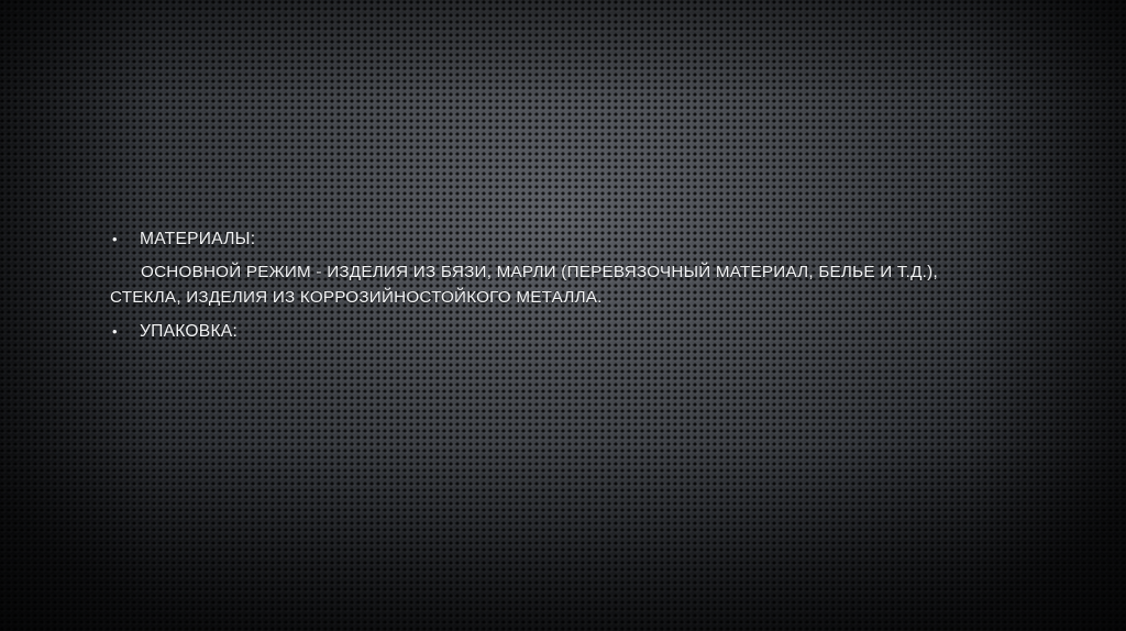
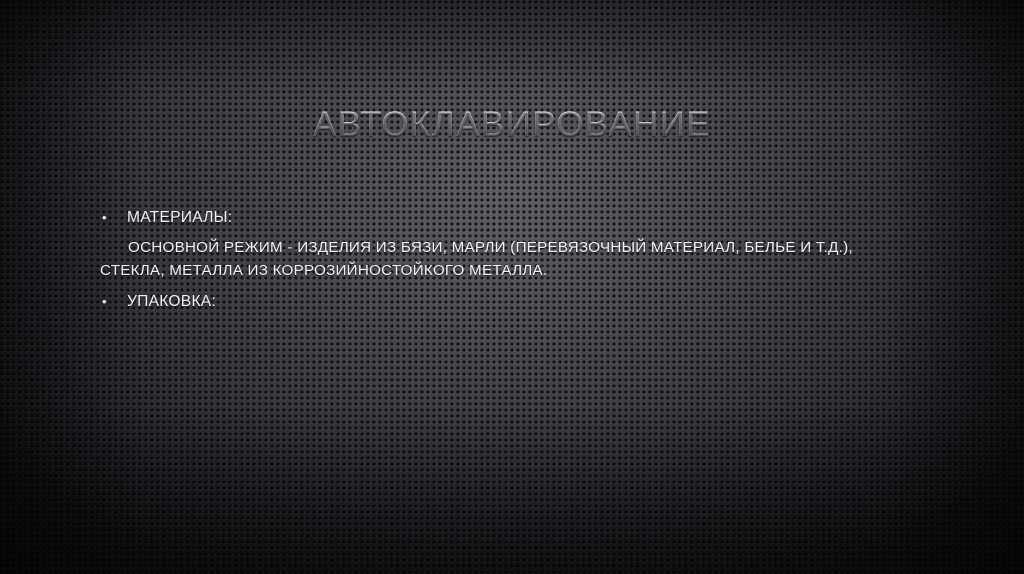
+ АВТОКЛАВИРОВАНИЕ
  •
  МАТЕРИАЛЫ:
- ОСНОВНОЙ РЕЖИМ - ИЗДЕЛИЯ ИЗ БЯЗИ, МАРЛИ (ПЕРЕВЯЗОЧНЫЙ МАТЕРИАЛ, БЕЛЬЕ И Т.Д.), СТЕКЛА, ИЗДЕЛИЯ ИЗ КОРРОЗИЙНОСТОЙКОГО МЕТАЛЛА.
+ ОСНОВНОЙ РЕЖИМ - ИЗДЕЛИЯ ИЗ БЯЗИ, МАРЛИ (ПЕРЕВЯЗОЧНЫЙ МАТЕРИАЛ, БЕЛЬЕ И Т.Д.), СТЕКЛА, МЕТАЛЛА ИЗ КОРРОЗИЙНОСТОЙКОГО МЕТАЛЛА.
  •
  УПАКОВКА:
